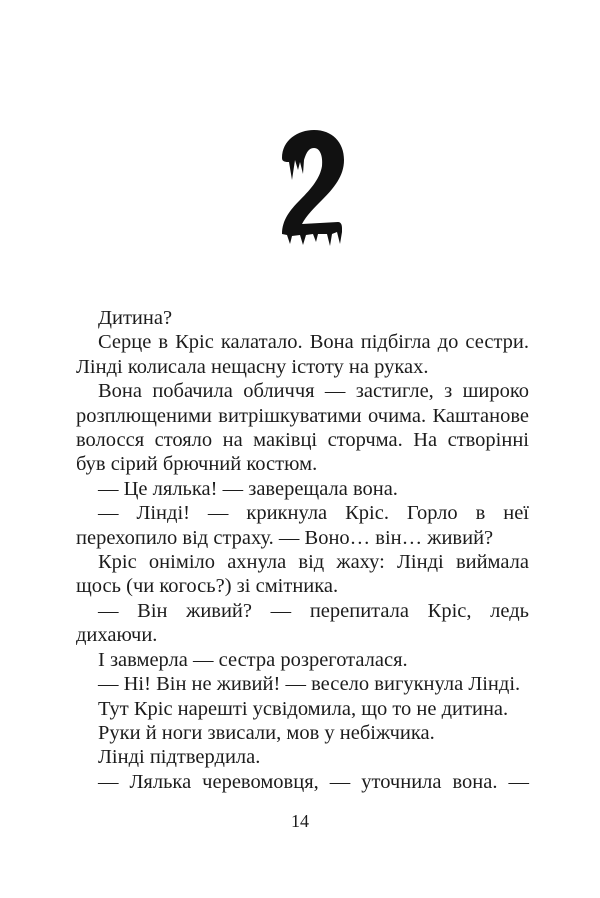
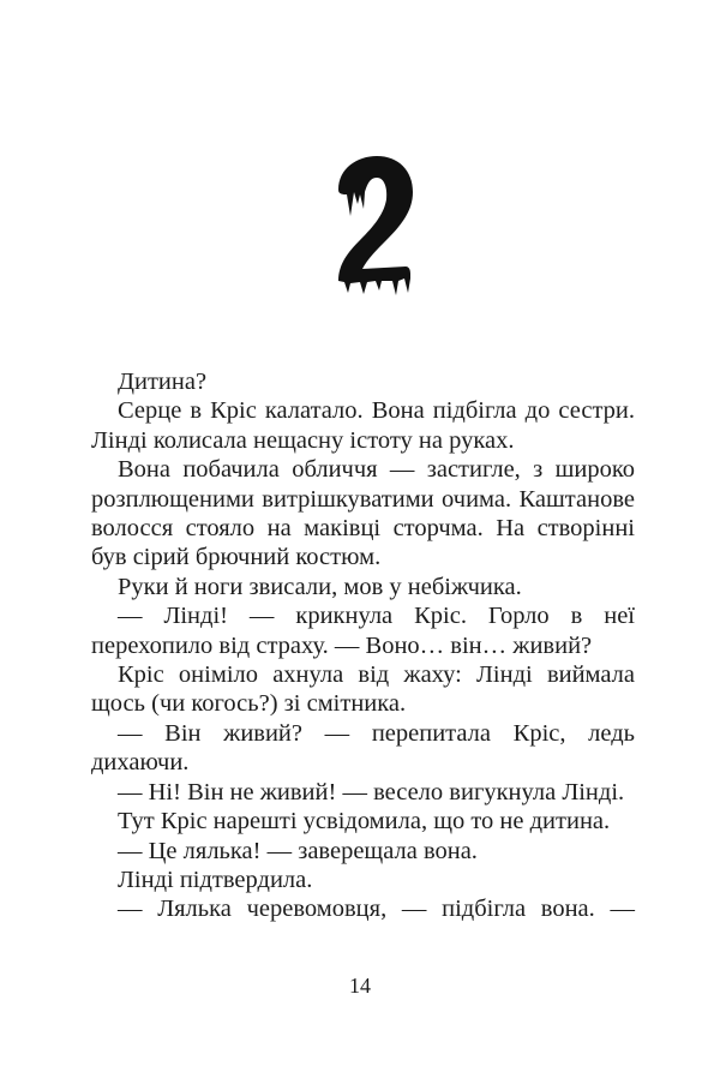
  Дитина?
  Серце в Кріс калатало. Вона підбігла до сестри. Лінді колисала нещасну істоту на руках.
  Вона побачила обличчя — застигле, з широко розплющеними витрішкуватими очима. Каштанове волосся стояло на маківці сторчма. На створінні був сірий брючний костюм.
- — Це лялька! — заверещала вона.
+ Руки й ноги звисали, мов у небіжчика.
  — Лінді! — крикнула Кріс. Горло в неї перехопило від страху. — Воно… він… живий?
  Кріс оніміло ахнула від жаху: Лінді виймала щось (чи когось?) зі смітника.
  — Він живий? — перепитала Кріс, ледь дихаючи.
- І завмерла — сестра розреготалася.
  — Ні! Він не живий! — весело вигукнула Лінді.
  Тут Кріс нарешті усвідомила, що то не дитина.
- Руки й ноги звисали, мов у небіжчика.
+ — Це лялька! — заверещала вона.
  Лінді підтвердила.
- — Лялька черевомовця, — уточнила вона. —
+ — Лялька черевомовця, — підбігла вона. —
  14
